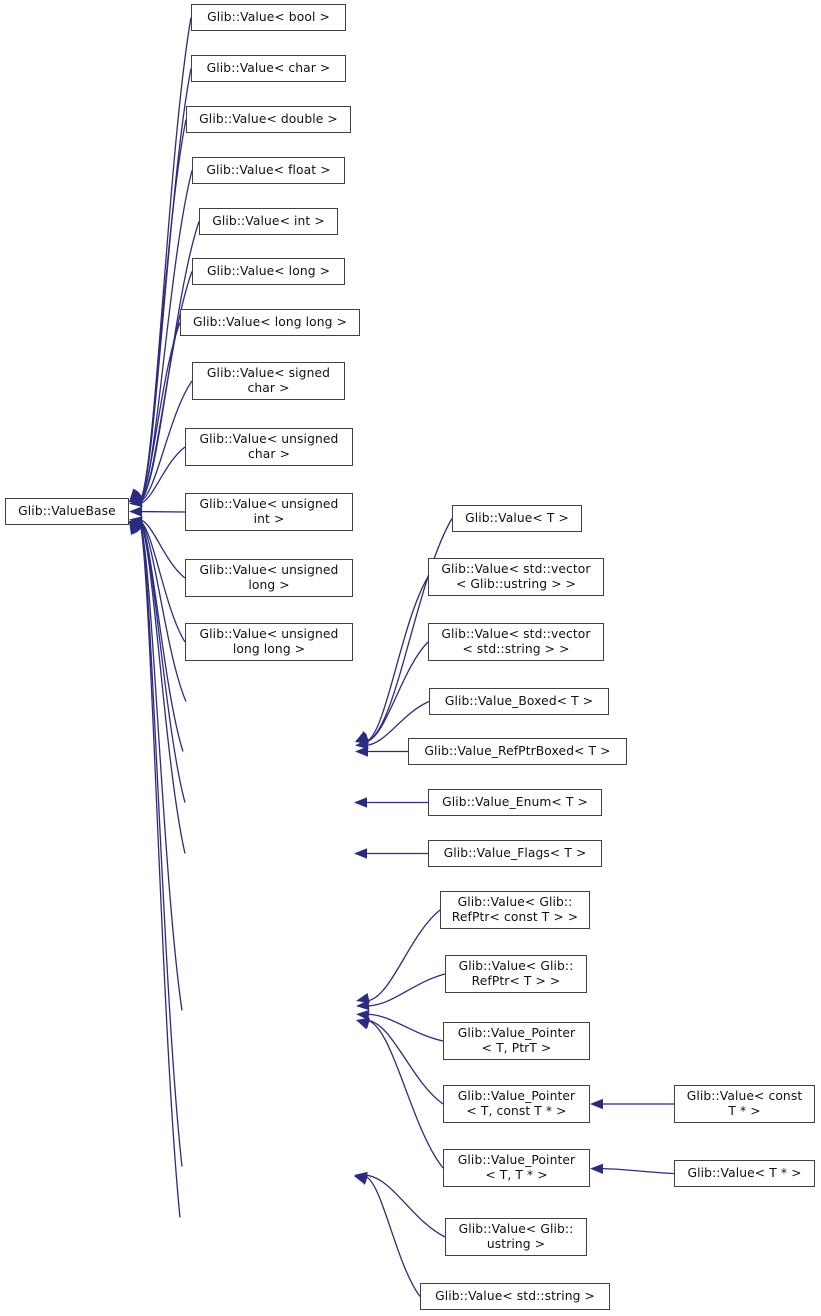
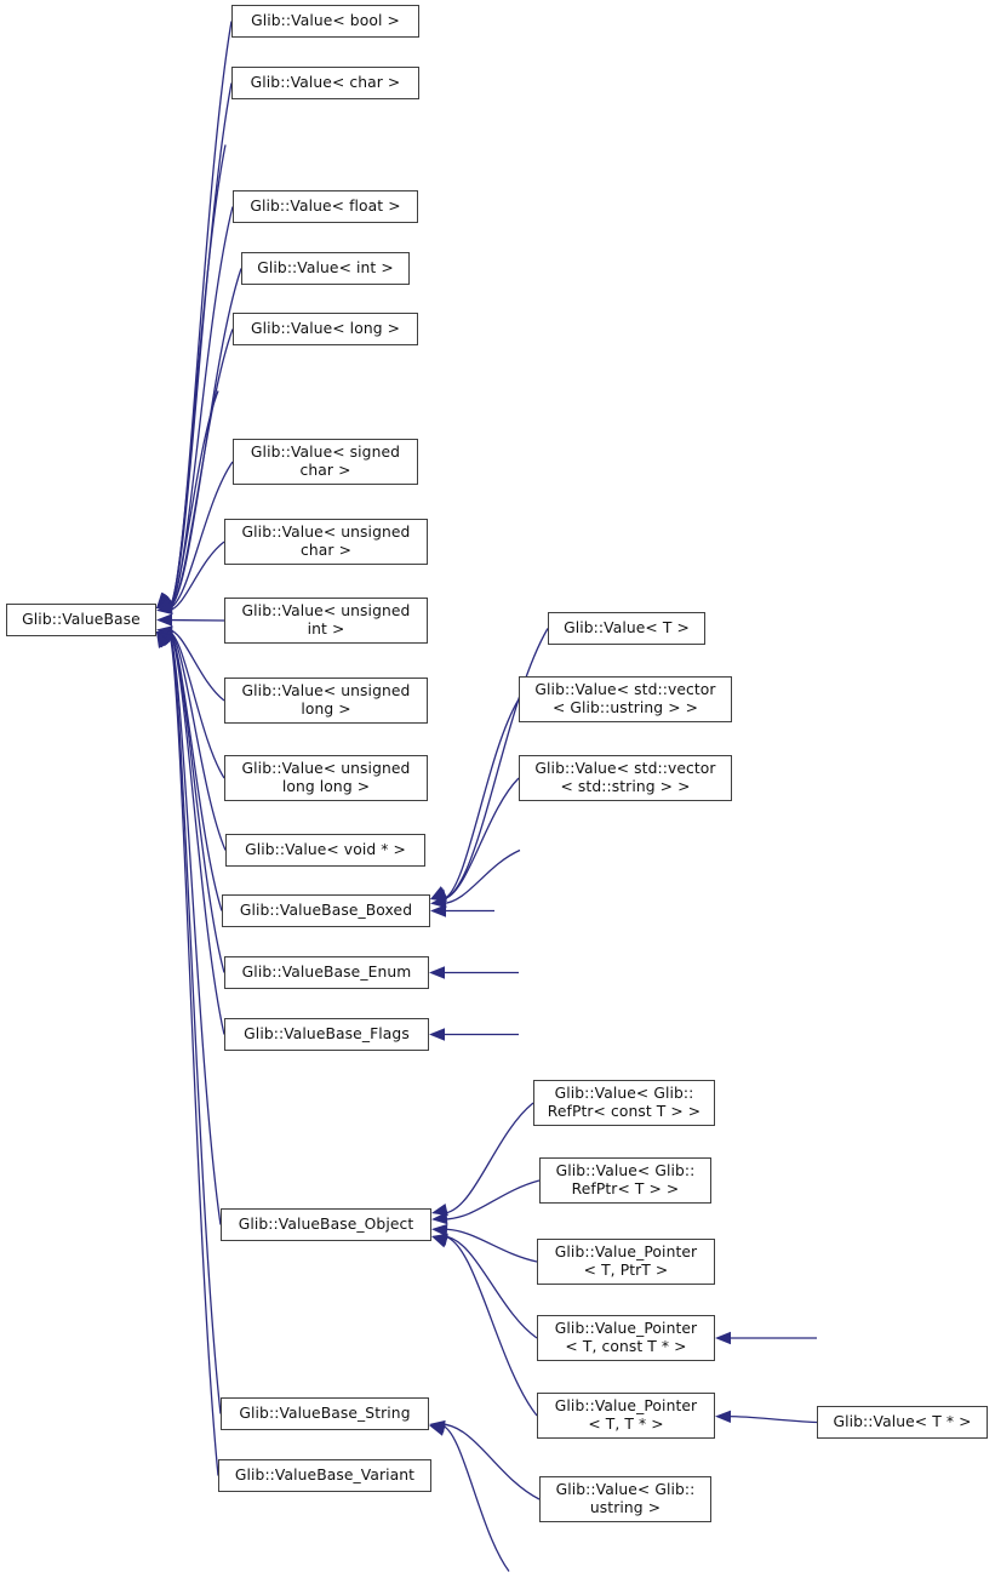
  Glib::ValueBase
  Glib::Value< bool >
  Glib::Value< char >
- Glib::Value< double >
  Glib::Value< float >
  Glib::Value< int >
  Glib::Value< long >
- Glib::Value< long long >
  Glib::Value< signed
  char >
  Glib::Value< unsigned
  char >
  Glib::Value< unsigned
  int >
  Glib::Value< unsigned
  long >
  Glib::Value< unsigned
  long long >
+ Glib::Value< void * >
+ Glib::ValueBase_Boxed
+ Glib::ValueBase_Enum
+ Glib::ValueBase_Flags
+ Glib::ValueBase_Object
+ Glib::ValueBase_String
+ Glib::ValueBase_Variant
  Glib::Value< T >
  Glib::Value< std::vector
  < Glib::ustring > >
  Glib::Value< std::vector
  < std::string > >
- Glib::Value_Boxed< T >
- Glib::Value_RefPtrBoxed< T >
- Glib::Value_Enum< T >
- Glib::Value_Flags< T >
  Glib::Value< Glib::
  RefPtr< const T > >
  Glib::Value< Glib::
  RefPtr< T > >
  Glib::Value_Pointer
  < T, PtrT >
  Glib::Value_Pointer
  < T, const T * >
  Glib::Value_Pointer
  < T, T * >
  Glib::Value< Glib::
  ustring >
- Glib::Value< std::string >
- Glib::Value< const
- T * >
  Glib::Value< T * >
